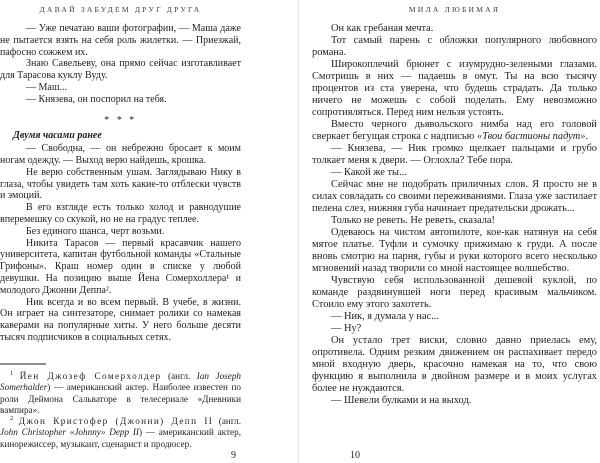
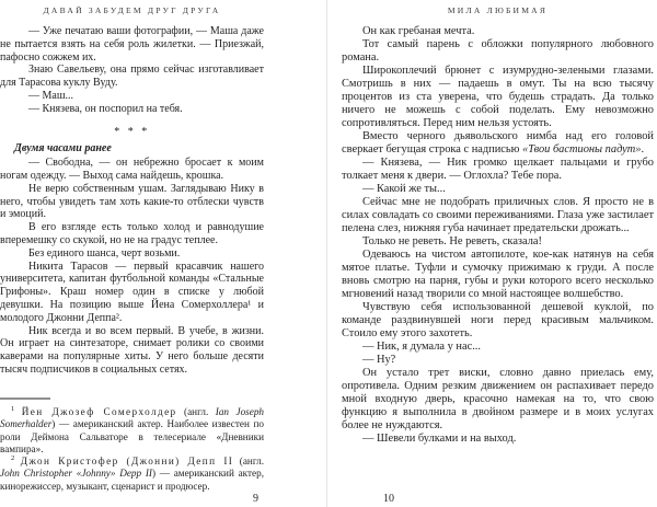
  ДАВАЙ ЗАБУДЕМ ДРУГ ДРУГА
  — Уже печатаю ваши фотографии, — Маша даже не пытается взять на себя роль жилетки. — Приезжай, пафосно сожжем их.
  Знаю Савельеву, она прямо сейчас изготавливает для Тарасова куклу Вуду.
  — Маш...
  — Князева, он поспорил на тебя.
  * * *
  Двумя часами ранее
- — Свободна, — он небрежно бросает к моим ногам одежду. — Выход верю найдешь, крошка.
+ — Свободна, — он небрежно бросает к моим ногам одежду. — Выход сама найдешь, крошка.
- Не верю собственным ушам. Заглядываю Нику в глаза, чтобы увидеть там хоть какие-то отблески чувств и эмоций.
+ Не верю собственным ушам. Заглядываю Нику в него, чтобы увидеть там хоть какие-то отблески чувств и эмоций.
  В его взгляде есть только холод и равнодушие вперемешку со скукой, но не на градус теплее.
  Без единого шанса, черт возьми.
  Никита Тарасов — первый красавчик нашего университета, капитан футбольной команды «Стальные Грифоны». Краш номер один в списке у любой девушки. На позицию выше Йена Сомерхоллера¹ и молодого Джонни Деппа².
- Ник всегда и во всем первый. В учебе, в жизни. Он играет на синтезаторе, снимает ролики со намекая каверами на популярные хиты. У него больше десяти тысяч подписчиков в социальных сетях.
+ Ник всегда и во всем первый. В учебе, в жизни. Он играет на синтезаторе, снимает ролики со своими каверами на популярные хиты. У него больше десяти тысяч подписчиков в социальных сетях.
  Йен Джозеф Сомерхолдер (англ. Ian Joseph Somerhalder) — американский актер. Наиболее известен по роли Деймона Сальваторе в телесериале «Дневники вампира».
  Джон Кристофер (Джонни) Депп II (англ. John Christopher «Johnny» Depp II) — американский актер, кинорежиссер, музыкант, сценарист и продюсер.
  9
  МИЛА ЛЮБИМАЯ
  Он как гребаная мечта.
  Тот самый парень с обложки популярного любовного романа.
  Широкоплечий брюнет с изумрудно-зелеными глазами. Смотришь в них — падаешь в омут. Ты на всю тысячу процентов из ста уверена, что будешь страдать. Да только ничего не можешь с собой поделать. Ему невозможно сопротивляться. Перед ним нельзя устоять.
  Вместо черного дьявольского нимба над его головой сверкает бегущая строка с надписью «Твои бастионы падут».
  — Князева, — Ник громко щелкает пальцами и грубо толкает меня к двери. — Оглохла? Тебе пора.
  — Какой же ты...
  Сейчас мне не подобрать приличных слов. Я просто не в силах совладать со своими переживаниями. Глаза уже застилает пелена слез, нижняя губа начинает предательски дрожать...
  Только не реветь. Не реветь, сказала!
  Одеваюсь на чистом автопилоте, кое-как натянув на себя мятое платье. Туфли и сумочку прижимаю к груди. А после вновь смотрю на парня, губы и руки которого всего несколько мгновений назад творили со мной настоящее волшебство.
  Чувствую себя использованной дешевой куклой, по команде раздвинувшей ноги перед красивым мальчиком. Стоило ему этого захотеть.
  — Ник, я думала у нас...
  — Ну?
  Он устало трет виски, словно давно приелась ему, опротивела. Одним резким движением он распахивает передо мной входную дверь, красочно намекая на то, что свою функцию я выполнила в двойном размере и в моих услугах более не нуждаются.
  — Шевели булками и на выход.
  10
